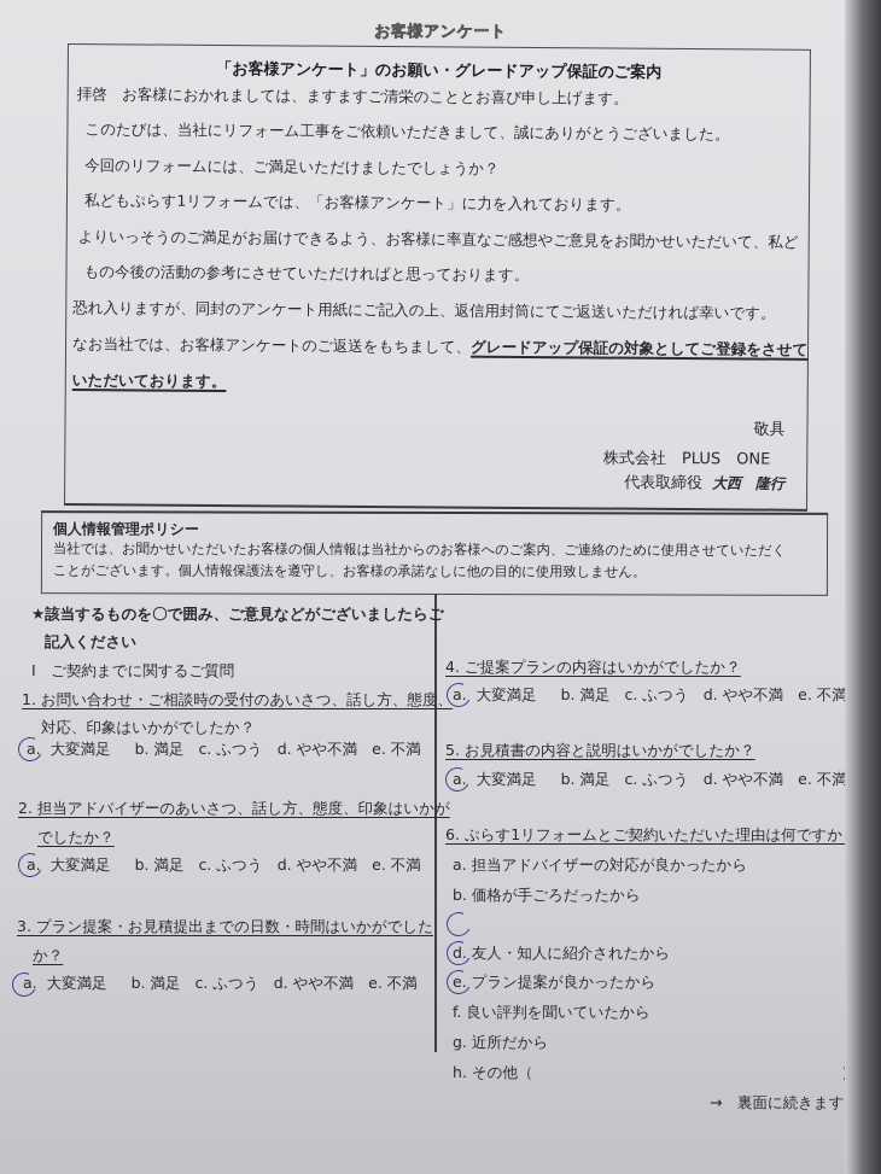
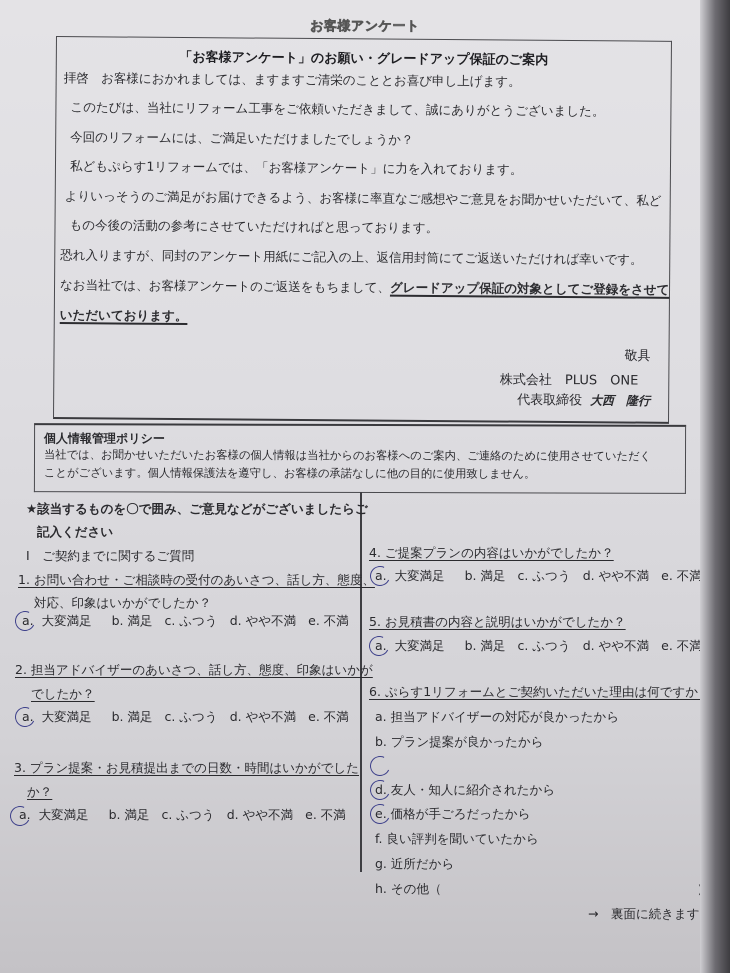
  お客様アンケート
  「お客様アンケート」のお願い・グレードアップ保証のご案内
  拝啓 お客様におかれましては、ますますご清栄のこととお喜び申し上げます。
  このたびは、当社にリフォーム工事をご依頼いただきまして、誠にありがとうございました。
  今回のリフォームには、ご満足いただけましたでしょうか？
  私どもぷらす1リフォームでは、「お客様アンケート」に力を入れております。
  よりいっそうのご満足がお届けできるよう、お客様に率直なご感想やご意見をお聞かせいただいて、私ど
  もの今後の活動の参考にさせていただければと思っております。
  恐れ入りますが、同封のアンケート用紙にご記入の上、返信用封筒にてご返送いただければ幸いです。
  なお当社では、お客様アンケートのご返送をもちまして、グレードアップ保証の対象としてご登録をさせて
  いただいております。
  敬具
  株式会社 PLUS ONE
  代表取締役 大西 隆行
  個人情報管理ポリシー
  当社では、お聞かせいただいたお客様の個人情報は当社からのお客様へのご案内、ご連絡のために使用させていただく
  ことがございます。個人情報保護法を遵守し、お客様の承諾なしに他の目的に使用致しません。
  ★該当するものを〇で囲み、ご意見などがございましたらご
  記入ください
  Ⅰ ご契約までに関するご質問
  1. お問い合わせ・ご相談時の受付のあいさつ、話し方、態度、
  対応、印象はいかがでしたか？
  a. 大変満足 b. 満足 c. ふつう d. やや不満 e. 不満
  2. 担当アドバイザーのあいさつ、話し方、態度、印象はいかが
  でしたか？
  a. 大変満足 b. 満足 c. ふつう d. やや不満 e. 不満
  3. プラン提案・お見積提出までの日数・時間はいかがでした
  か？
  a. 大変満足 b. 満足 c. ふつう d. やや不満 e. 不満
  4. ご提案プランの内容はいかがでしたか？
  a. 大変満足 b. 満足 c. ふつう d. やや不満 e. 不満
  5. お見積書の内容と説明はいかがでしたか？
  a. 大変満足 b. 満足 c. ふつう d. やや不満 e. 不満
  6. ぷらす1リフォームとご契約いただいた理由は何ですか
  a. 担当アドバイザーの対応が良かったから
- b. 価格が手ごろだったから
+ b. プラン提案が良かったから
  d. 友人・知人に紹介されたから
- e. プラン提案が良かったから
+ e. 価格が手ごろだったから
  f. 良い評判を聞いていたから
  g. 近所だから
  h. その他（
  → 裏面に続きます
